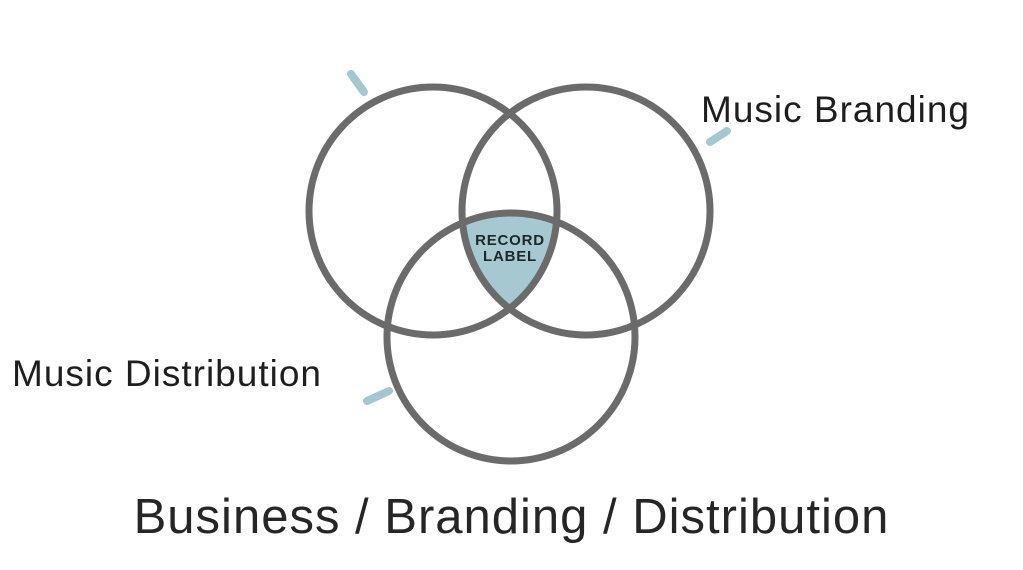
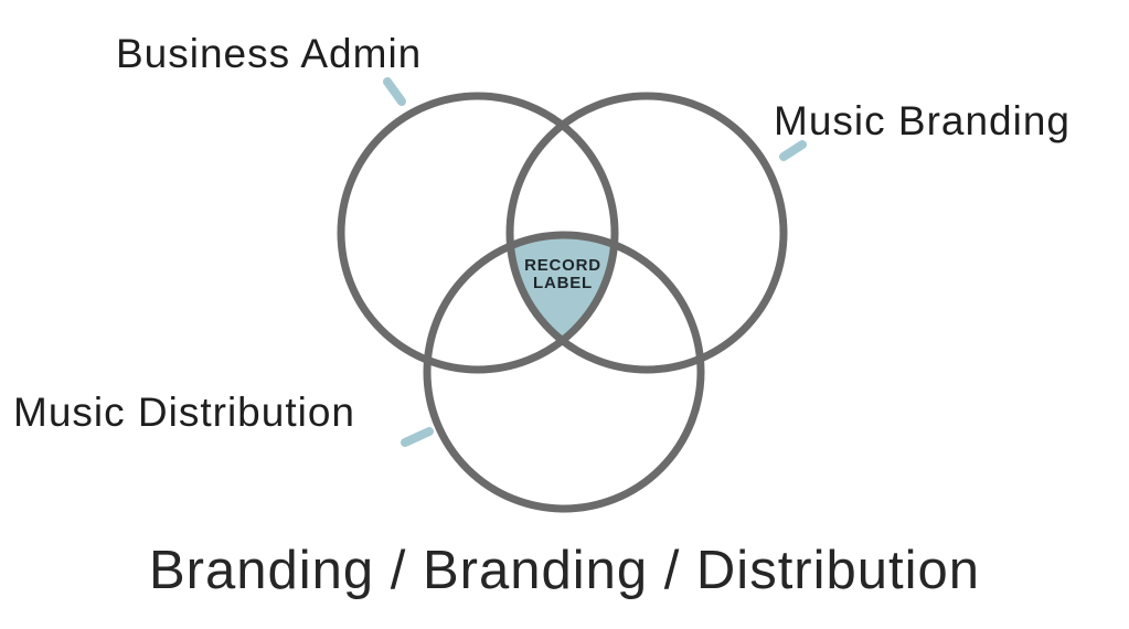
+ Business Admin
  Music Branding
  Music Distribution
  RECORD
  LABEL
- Business / Branding / Distribution
+ Branding / Branding / Distribution
